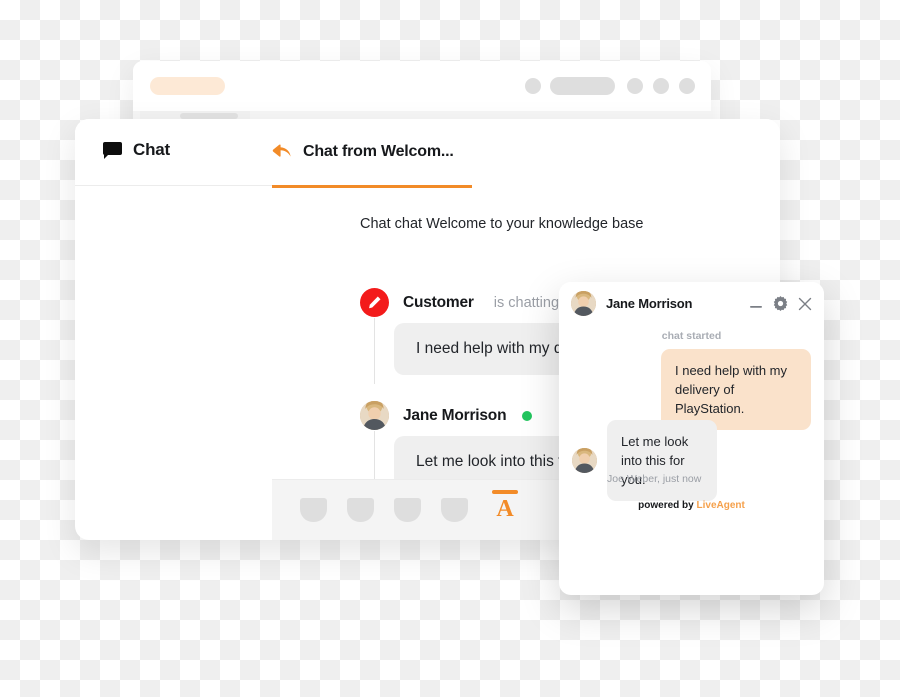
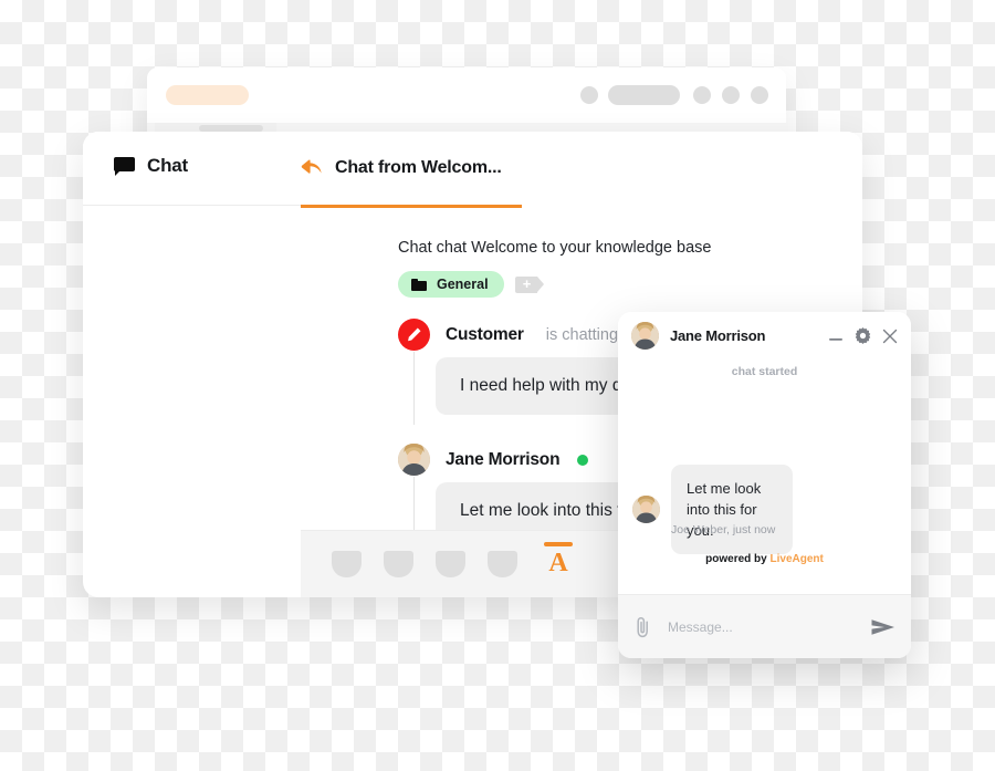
  Chat
  Chat from Welcom...
  Chat chat Welcome to your knowledge base
+ General
+ +
  Customer
  is chatting
  Jane Morrison
  Let me look into this
  A
  Jane Morrison
  chat started
- I need help with my delivery of PlayStation.
  Let me look into this for you.
  Joe Weber, just now
  powered by LiveAgent
+ Message...
